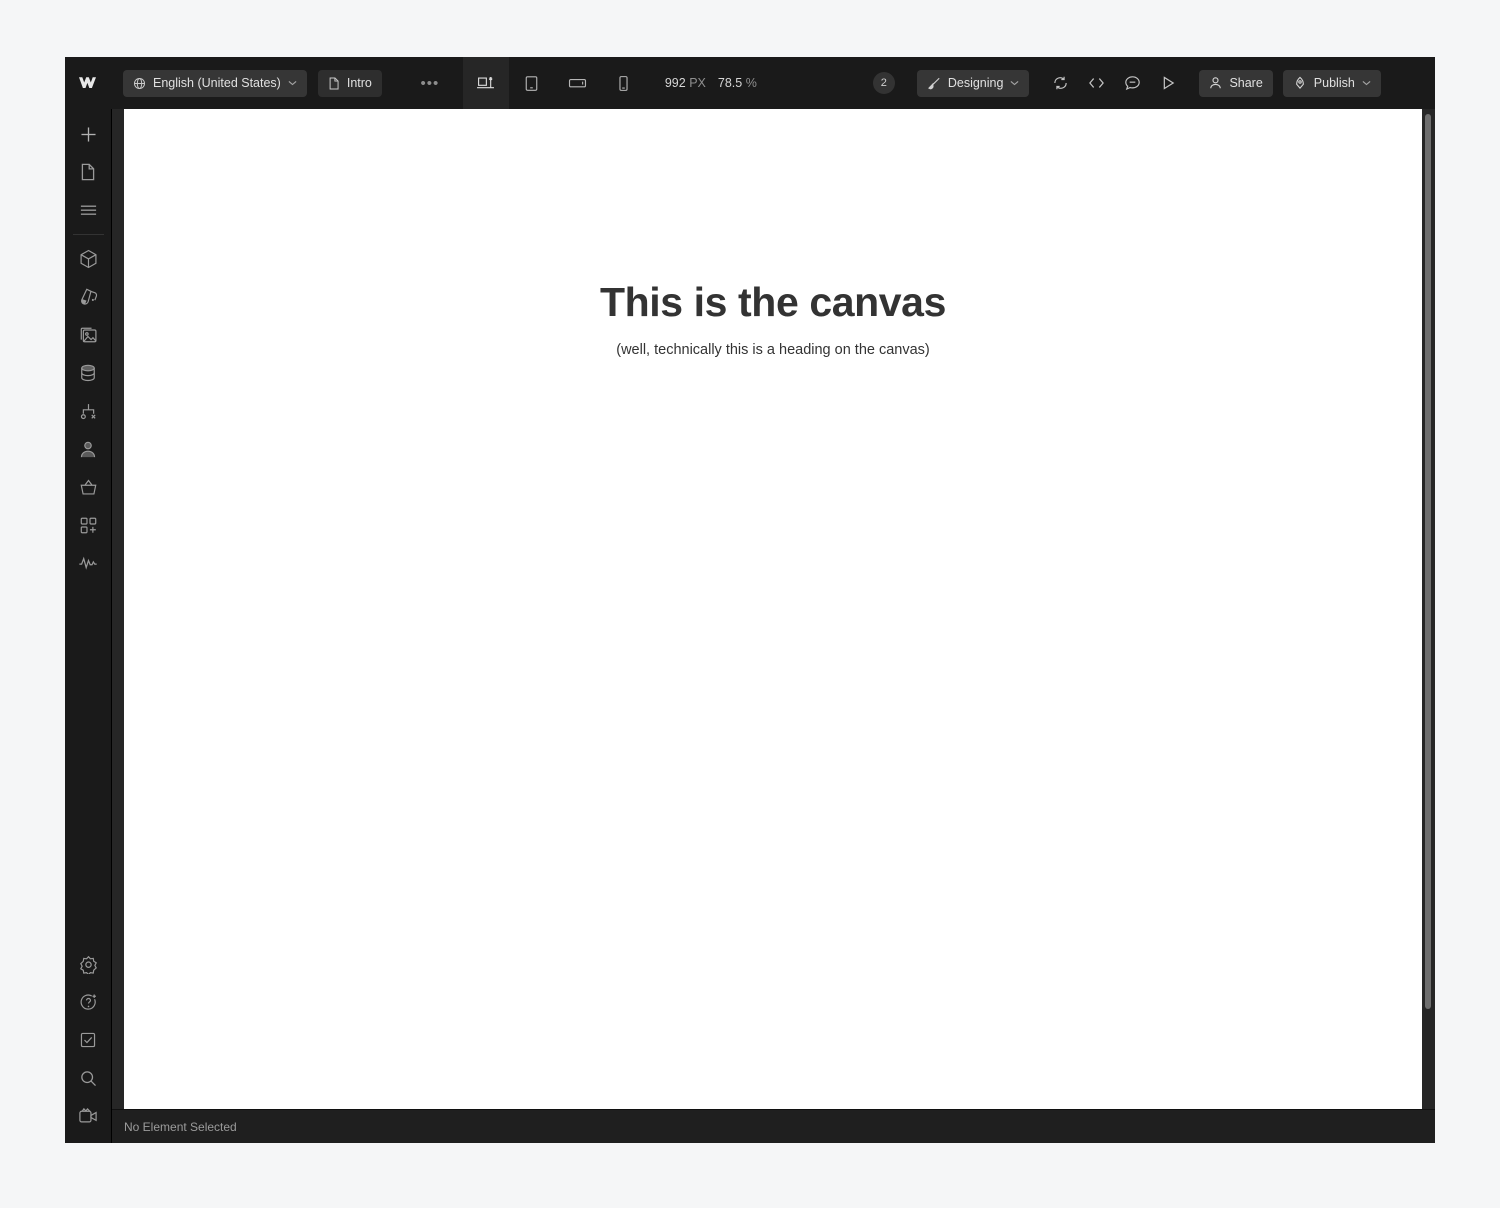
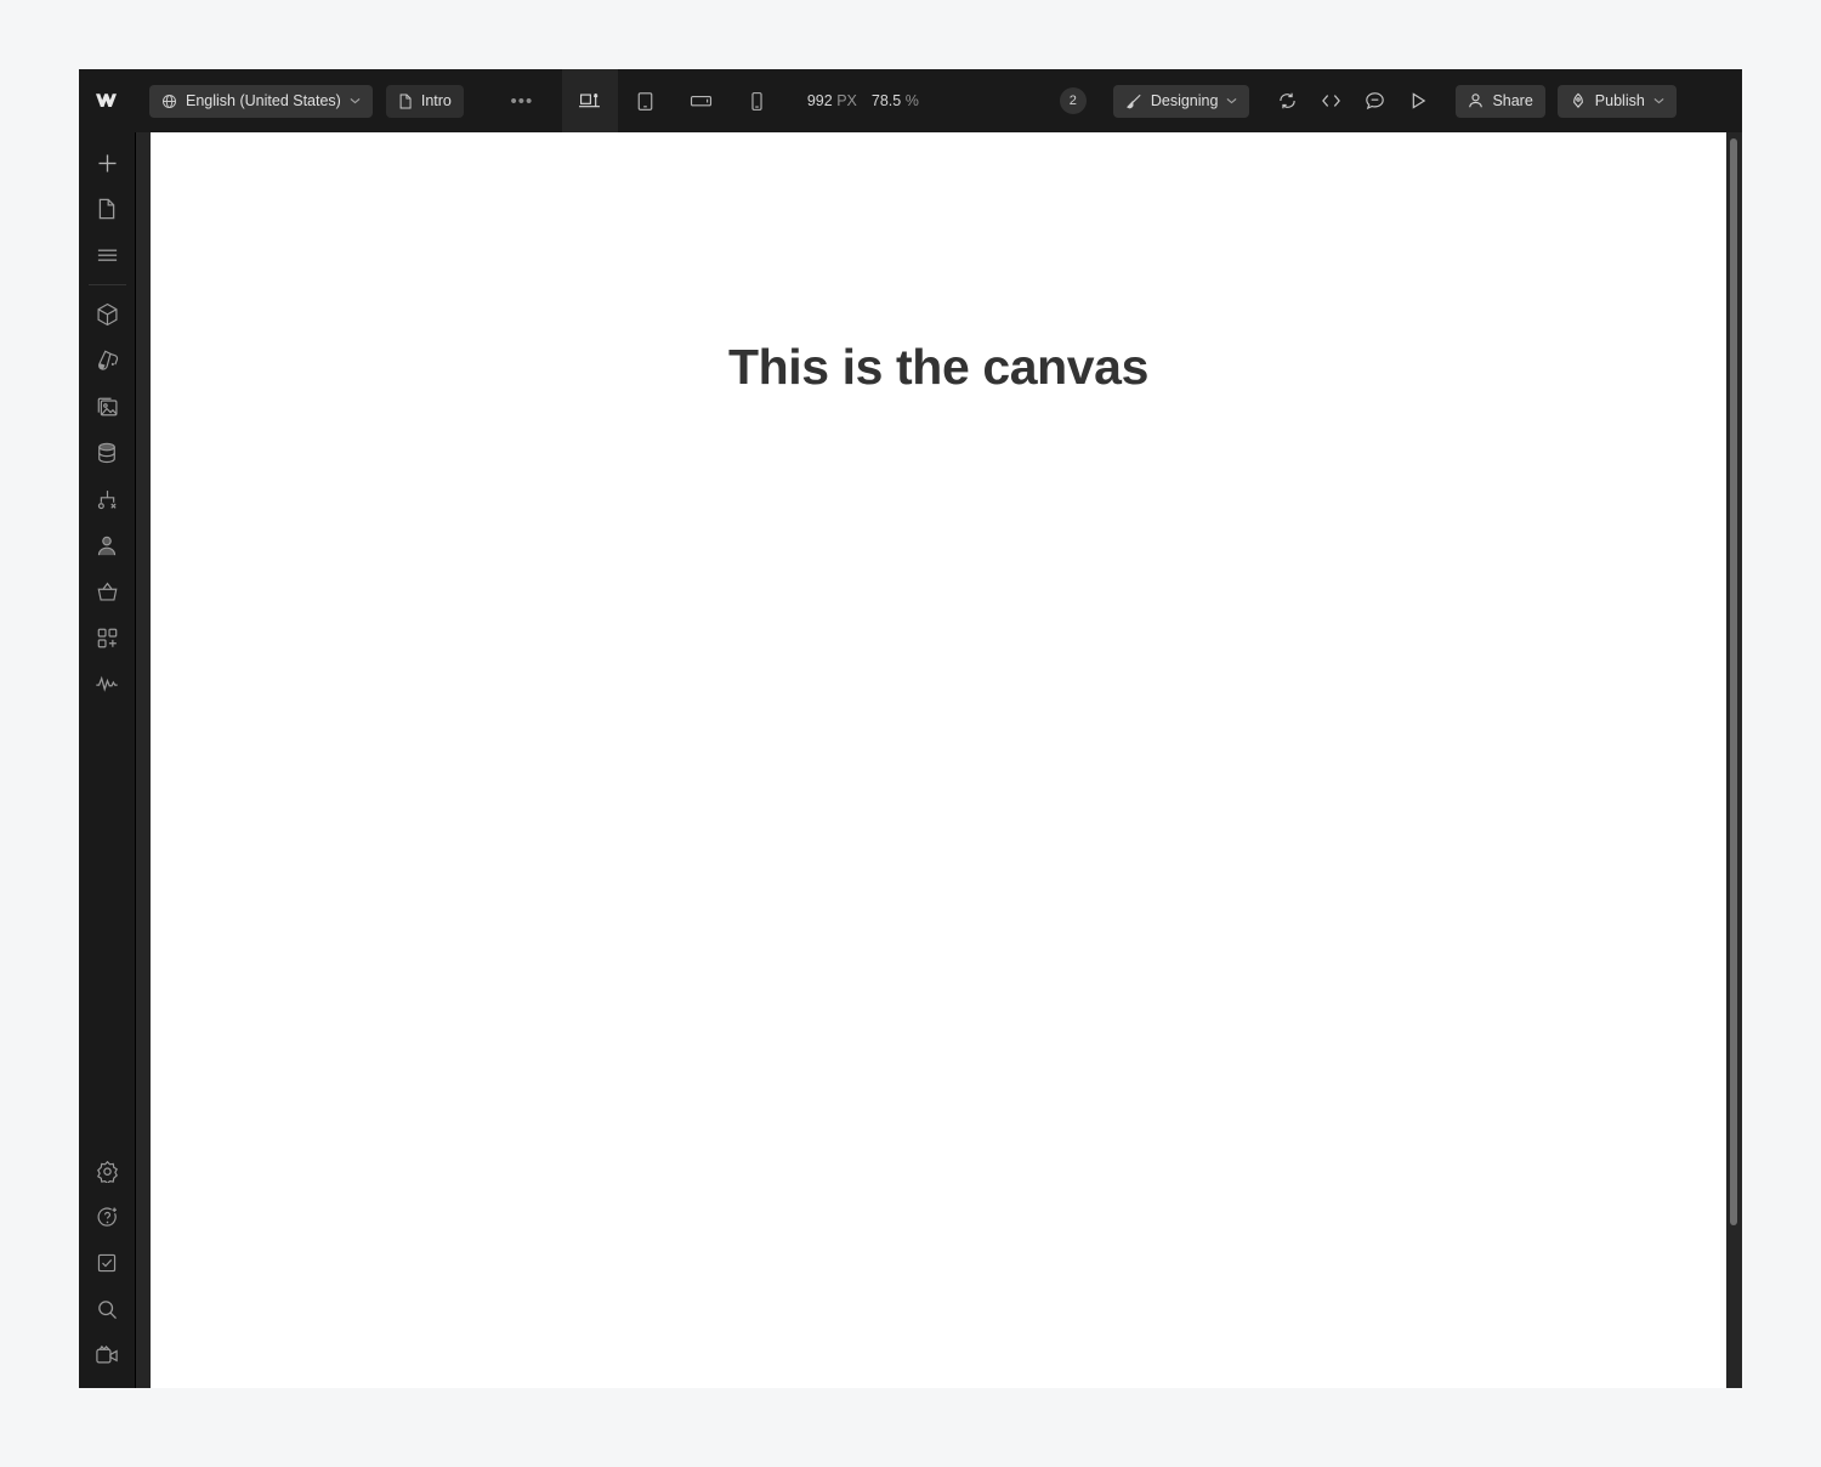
  English (United States)
  Intro
  •••
  992 PX
  78.5 %
  2
  Designing
  Share
  Publish
  This is the canvas
- (well, technically this is a heading on the canvas)
- No Element Selected
